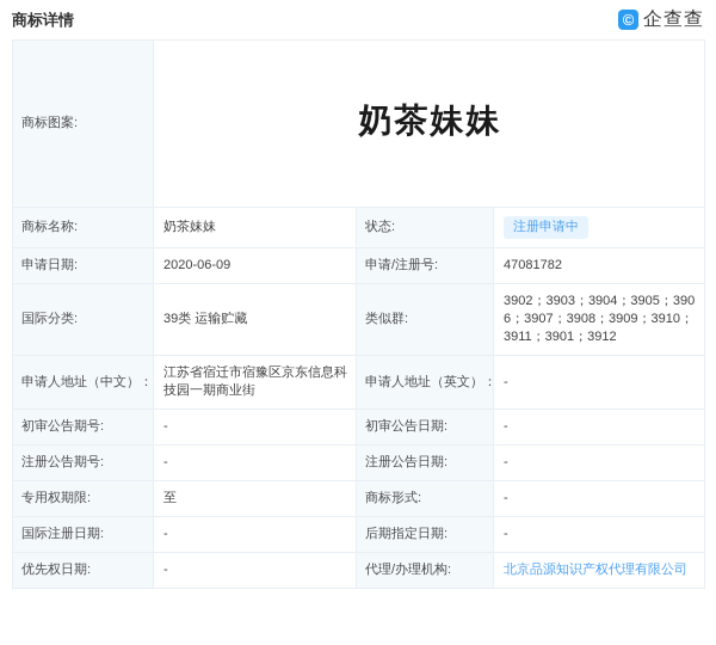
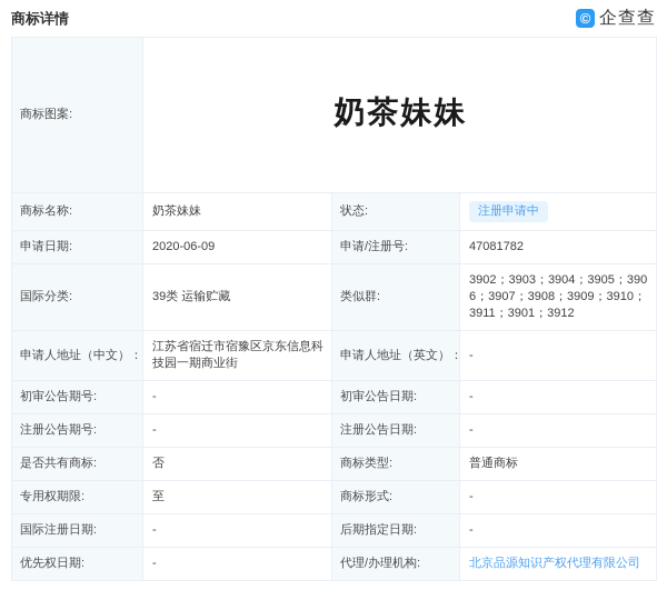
  商标详情
  ©
  企查查
  商标图案:	奶茶妹妹
  商标名称:	奶茶妹妹	状态:	注册申请中
  申请日期:	2020-06-09	申请/注册号:	47081782
  国际分类:	39类 运输贮藏	类似群:	3902；3903；3904；3905；3906；3907；3908；3909；3910；3911；3901；3912
  申请人地址（中文）：	江苏省宿迁市宿豫区京东信息科技园一期商业街	申请人地址（英文）：	-
  初审公告期号:	-	初审公告日期:	-
  注册公告期号:	-	注册公告日期:	-
+ 是否共有商标:	否	商标类型:	普通商标
  专用权期限:	至	商标形式:	-
  国际注册日期:	-	后期指定日期:	-
  优先权日期:	-	代理/办理机构:	北京品源知识产权代理有限公司
